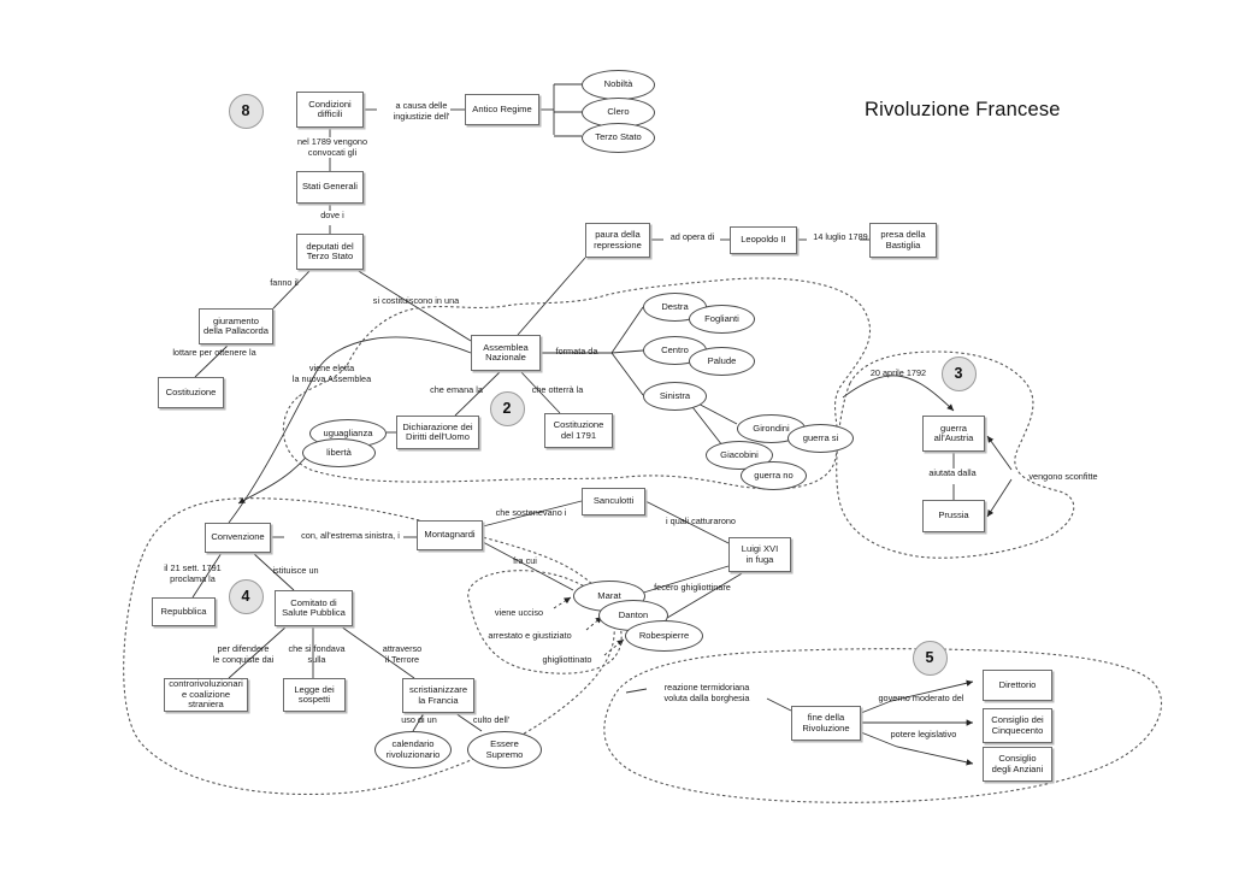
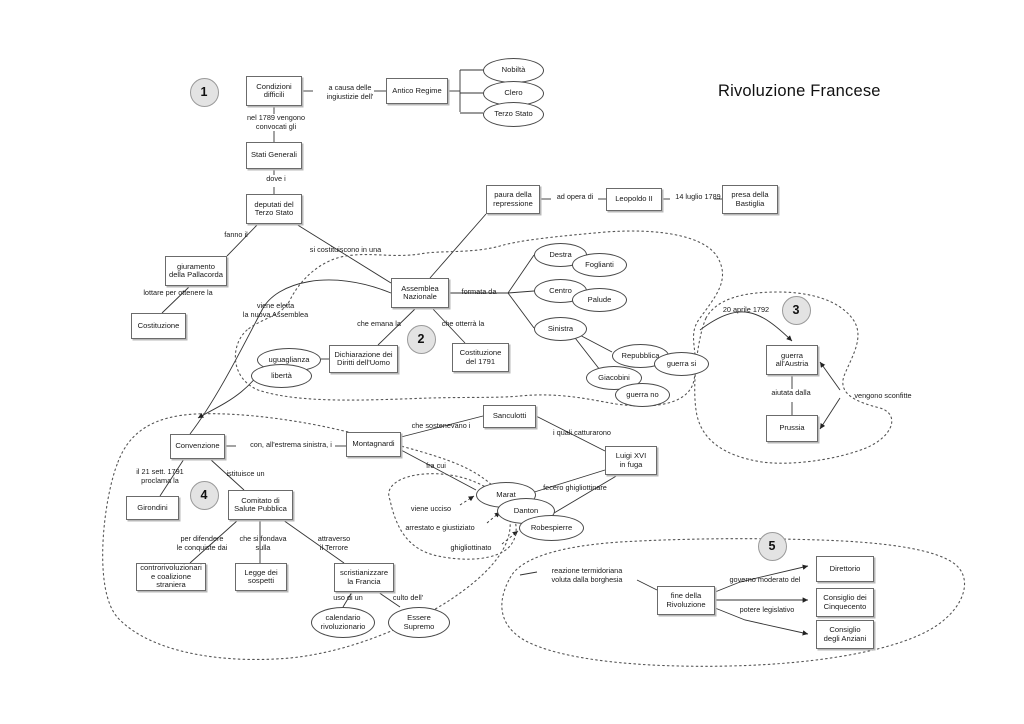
  Rivoluzione Francese
  Condizioni
  difficili
  Antico Regime
  Nobiltà
  Clero
  Terzo Stato
  Stati Generali
  deputati del
  Terzo Stato
  giuramento
  della Pallacorda
  Costituzione
  paura della
  repressione
  Leopoldo II
  presa della
  Bastiglia
  Assemblea
  Nazionale
  uguaglianza
  libertà
  Dichiarazione dei
  Diritti dell'Uomo
  Costituzione
  del 1791
  Destra
  Foglianti
  Centro
  Palude
  Sinistra
- Girondini
+ Repubblica
  guerra si
  Giacobini
  guerra no
  guerra
  all'Austria
  Prussia
  Convenzione
  Montagnardi
  Sanculotti
  Luigi XVI
  in fuga
- Repubblica
+ Girondini
  Comitato di
  Salute Pubblica
  Marat
  Danton
  Robespierre
  controrivoluzionari
  e coalizione straniera
  Legge dei
  sospetti
  scristianizzare
  la Francia
  calendario
  rivoluzionario
  Essere
  Supremo
  fine della
  Rivoluzione
  Direttorio
  Consiglio dei
  Cinquecento
  Consiglio
  degli Anziani
  a causa delle
  ingiustizie dell'
  nel 1789 vengono
  convocati gli
  dove i
  fanno il
  si costituiscono in una
  lottare per ottenere la
  viene eletta
  la nuova Assemblea
  ad opera di
  14 luglio 1789
  formata da
  che emana la
  che otterrà la
  20 aprile 1792
  aiutata dalla
  vengono sconfitte
  con, all'estrema sinistra, i
  il 21 sett. 1791
  proclama la
  istituisce un
  che sostenevano i
  i quali catturarono
  fra cui
  fecero ghigliottinare
  viene ucciso
  arrestato e giustiziato
  ghigliottinato
  per difendere
  le conquiste dai
  che si fondava
  sulla
  attraverso
  il Terrore
  uso di un
  culto dell'
  reazione termidoriana
  voluta dalla borghesia
  governo moderato del
  potere legislativo
- 8
+ 1
  2
  3
  4
  5
